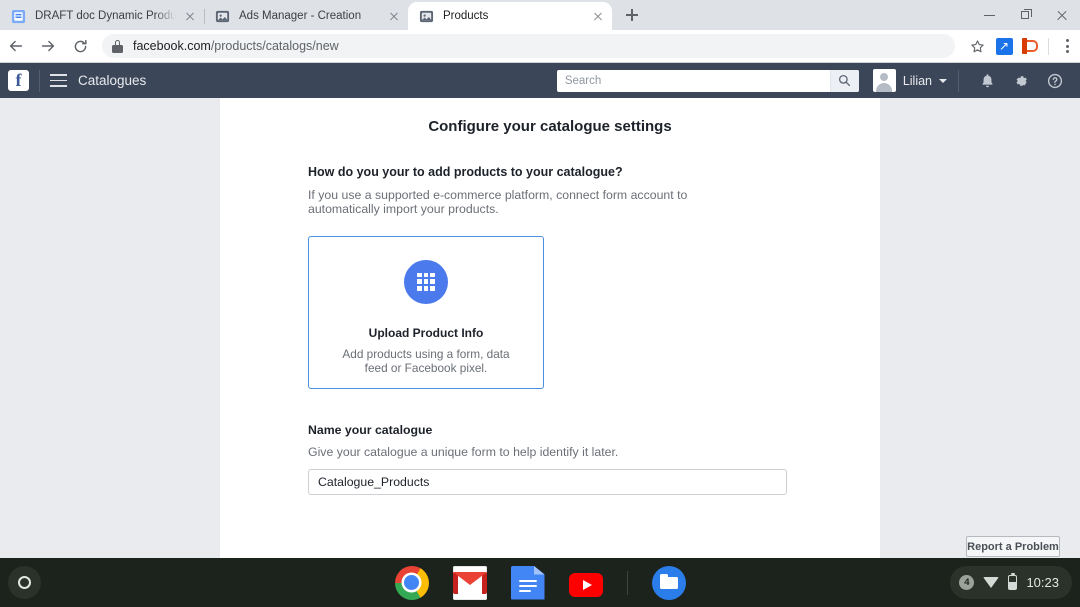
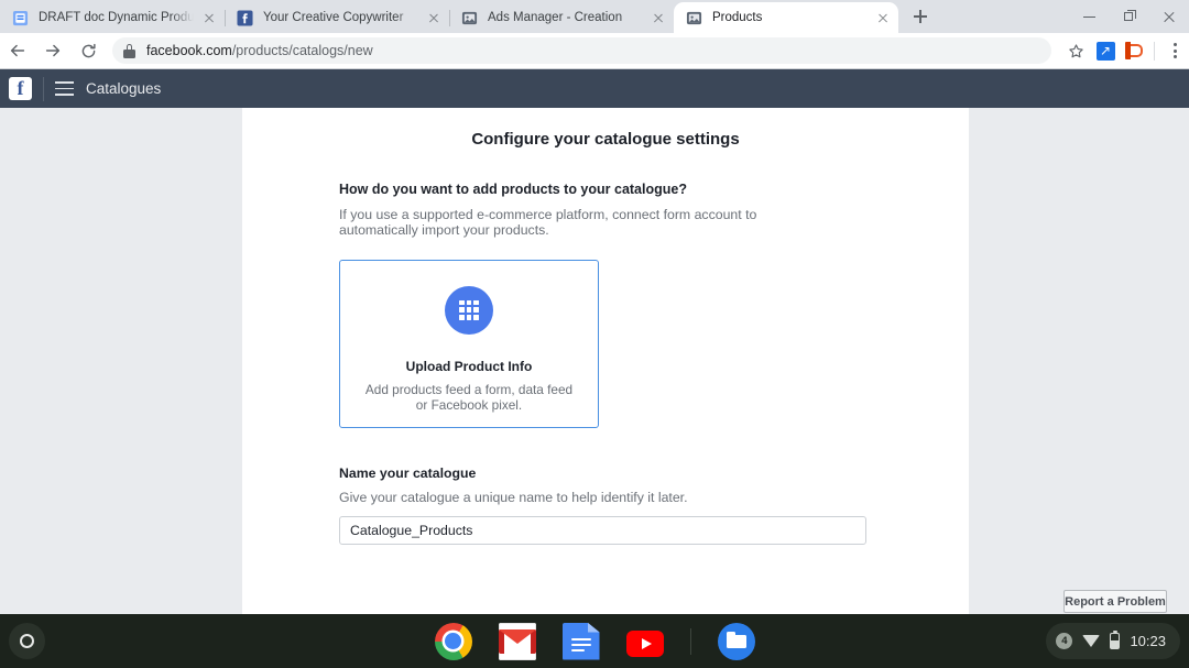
  DRAFT doc Dynamic Produ
+ Your Creative Copywriter
  Ads Manager - Creation
  Products
  facebook.com
  /products/catalogs/new
  f
  Catalogues
- Search
- Lilian
  Configure your catalogue settings
- How do you your to add products to your catalogue?
+ How do you want to add products to your catalogue?
  If you use a supported e-commerce platform, connect form account to automatically import your products.
  Upload Product Info
- Add products using a form, data feed or Facebook pixel.
+ Add products feed a form, data feed or Facebook pixel.
  Name your catalogue
- Give your catalogue a unique form to help identify it later.
+ Give your catalogue a unique name to help identify it later.
  Catalogue_Products
  Report a Problem
  4
  10:23
